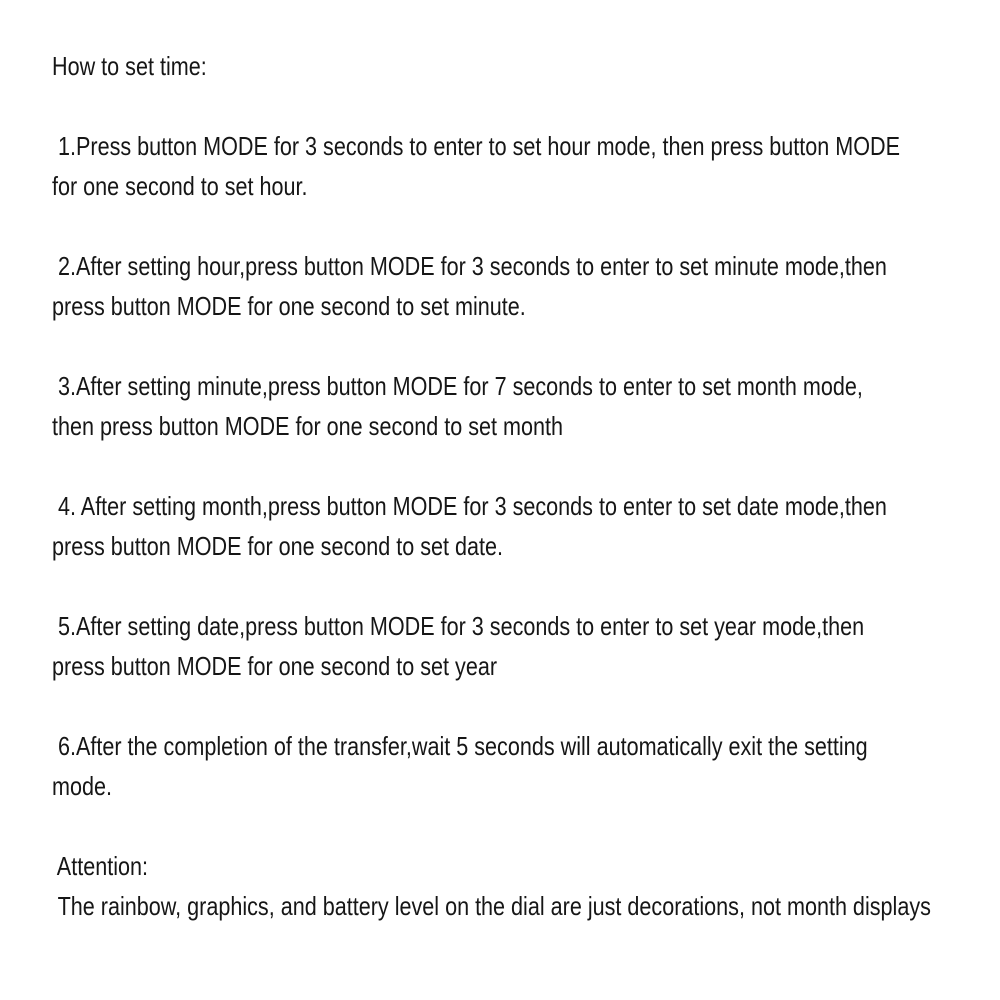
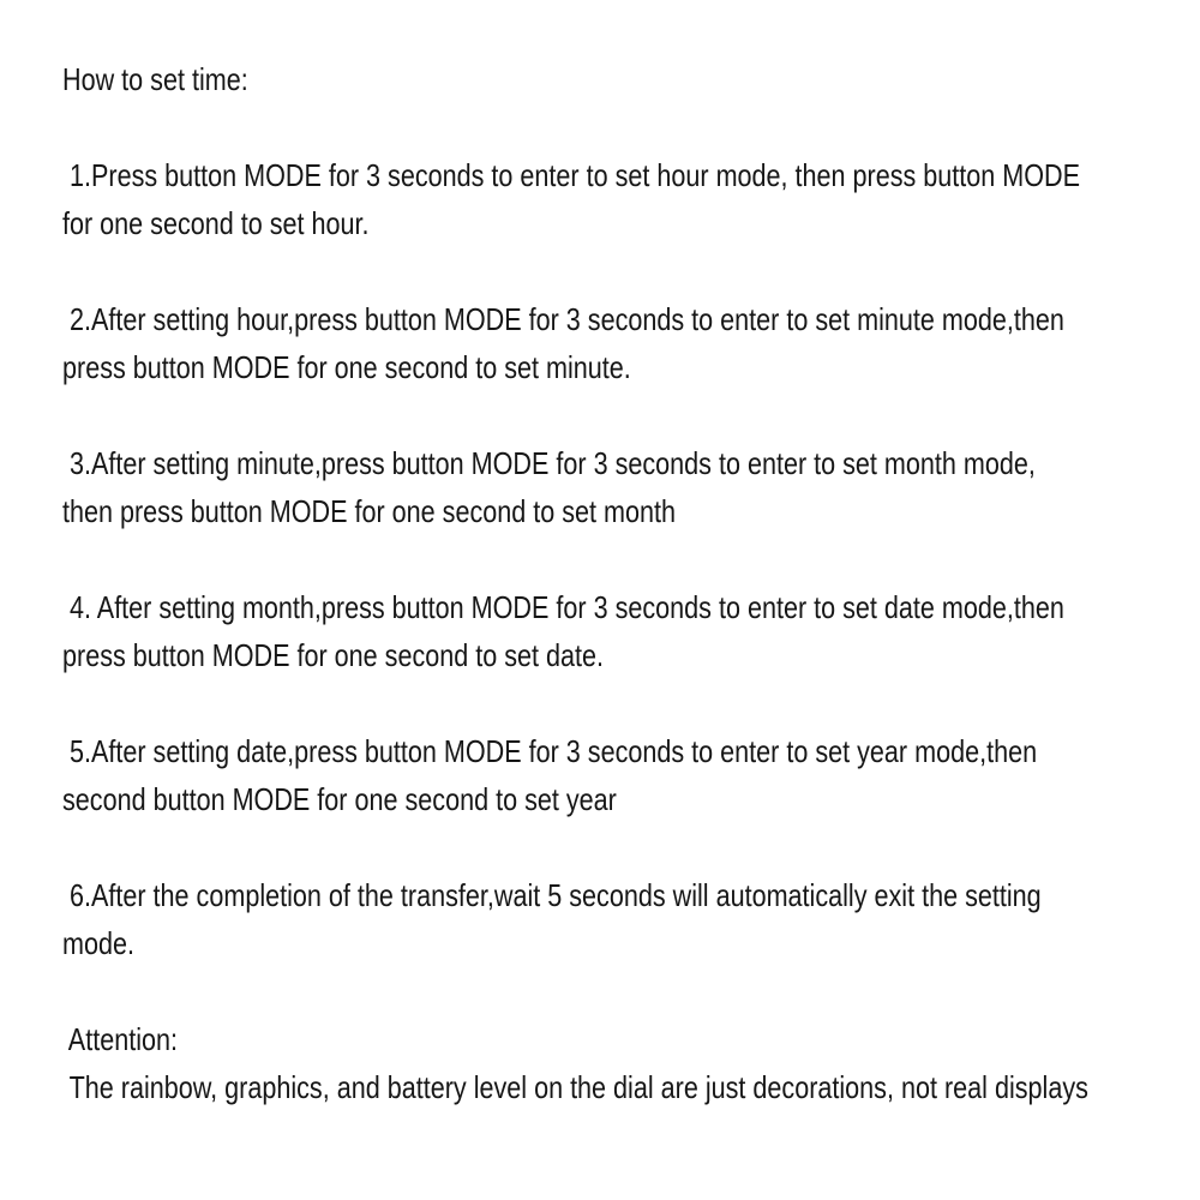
  How to set time:
  1.Press button MODE for 3 seconds to enter to set hour mode, then press button MODE
  for one second to set hour.
  2.After setting hour,press button MODE for 3 seconds to enter to set minute mode,then
  press button MODE for one second to set minute.
- 3.After setting minute,press button MODE for 7 seconds to enter to set month mode,
+ 3.After setting minute,press button MODE for 3 seconds to enter to set month mode,
  then press button MODE for one second to set month
  4. After setting month,press button MODE for 3 seconds to enter to set date mode,then
  press button MODE for one second to set date.
  5.After setting date,press button MODE for 3 seconds to enter to set year mode,then
- press button MODE for one second to set year
+ second button MODE for one second to set year
  6.After the completion of the transfer,wait 5 seconds will automatically exit the setting
  mode.
  Attention:
- The rainbow, graphics, and battery level on the dial are just decorations, not month displays
+ The rainbow, graphics, and battery level on the dial are just decorations, not real displays
